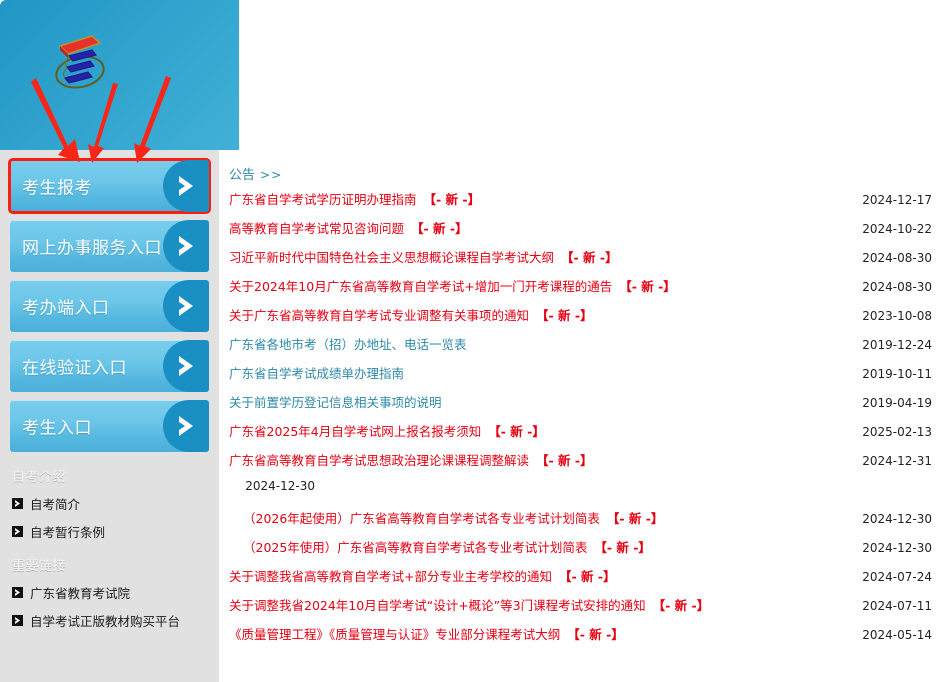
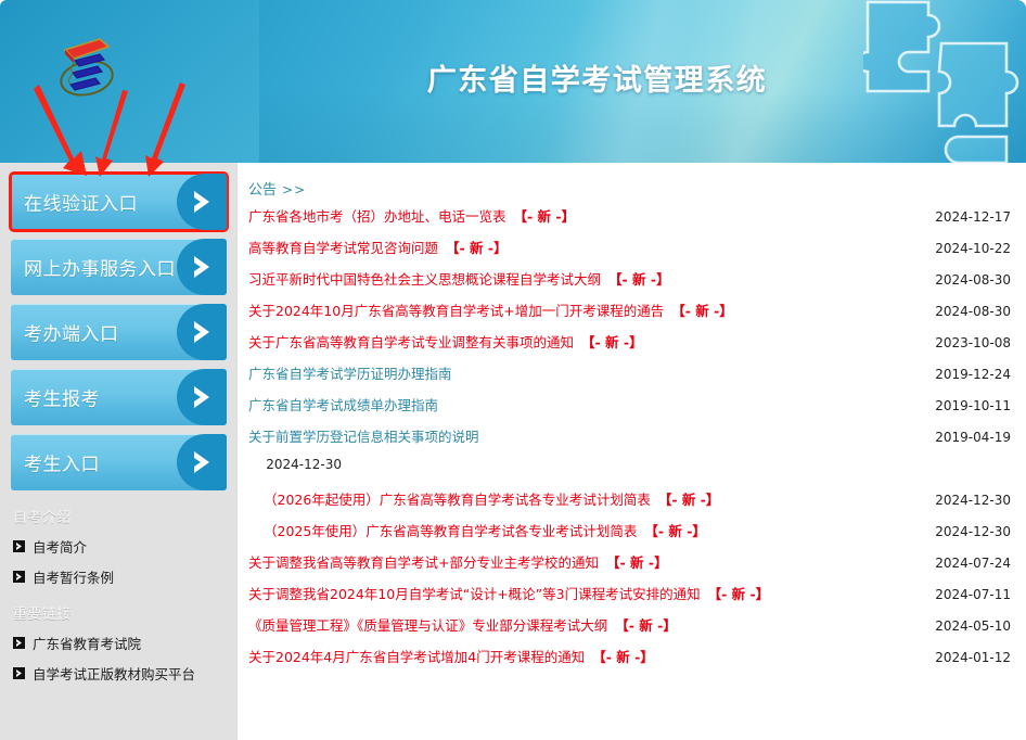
+ 广东省自学考试管理系统
- 考生报考
+ 在线验证入口
  网上办事服务入口
  考办端入口
- 在线验证入口
+ 考生报考
  考生入口
  自考介绍
  自考简介
  自考暂行条例
  重要链接
  广东省教育考试院
  自学考试正版教材购买平台
  公告
  >>
- 广东省自学考试学历证明办理指南 【- 新 -】
+ 广东省各地市考（招）办地址、电话一览表 【- 新 -】
  2024-12-17
  高等教育自学考试常见咨询问题 【- 新 -】
  2024-10-22
  习近平新时代中国特色社会主义思想概论课程自学考试大纲 【- 新 -】
  2024-08-30
  关于2024年10月广东省高等教育自学考试+增加一门开考课程的通告 【- 新 -】
  2024-08-30
  关于广东省高等教育自学考试专业调整有关事项的通知 【- 新 -】
  2023-10-08
- 广东省各地市考（招）办地址、电话一览表
+ 广东省自学考试学历证明办理指南
  2019-12-24
  广东省自学考试成绩单办理指南
  2019-10-11
  关于前置学历登记信息相关事项的说明
  2019-04-19
- 广东省2025年4月自学考试网上报名报考须知 【- 新 -】
- 2025-02-13
- 广东省高等教育自学考试思想政治理论课课程调整解读 【- 新 -】
- 2024-12-31
  2024-12-30
  （2026年起使用）广东省高等教育自学考试各专业考试计划简表 【- 新 -】
  2024-12-30
  （2025年使用）广东省高等教育自学考试各专业考试计划简表 【- 新 -】
  2024-12-30
  关于调整我省高等教育自学考试+部分专业主考学校的通知 【- 新 -】
  2024-07-24
  关于调整我省2024年10月自学考试“设计+概论”等3门课程考试安排的通知 【- 新 -】
  2024-07-11
  《质量管理工程》《质量管理与认证》专业部分课程考试大纲 【- 新 -】
- 2024-05-14
+ 2024-05-10
+ 关于2024年4月广东省自学考试增加4门开考课程的通知 【- 新 -】
+ 2024-01-12
